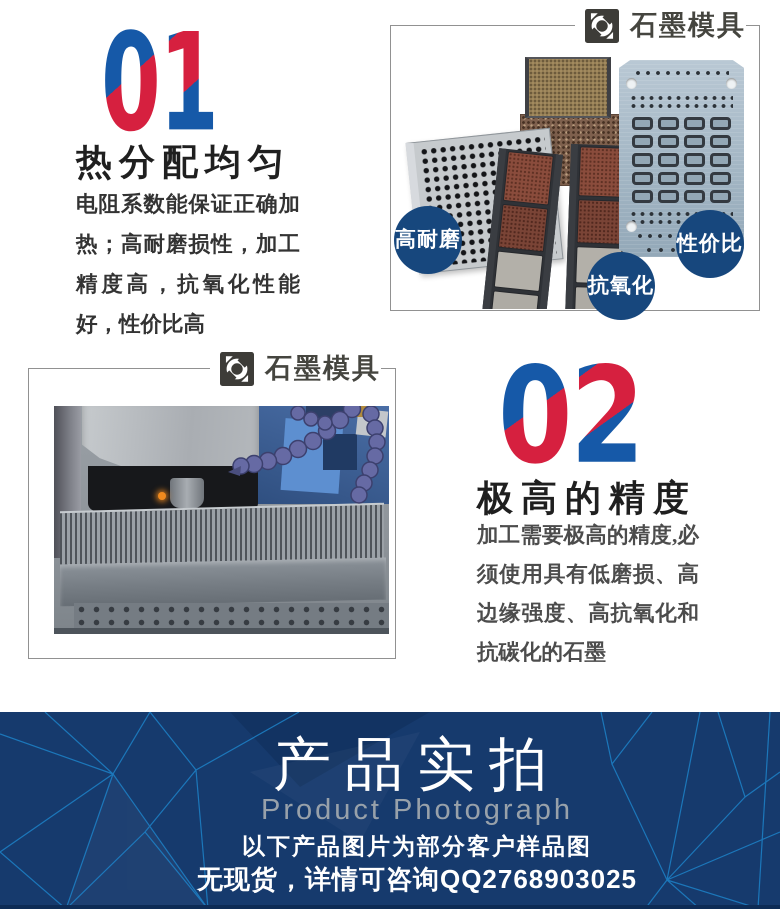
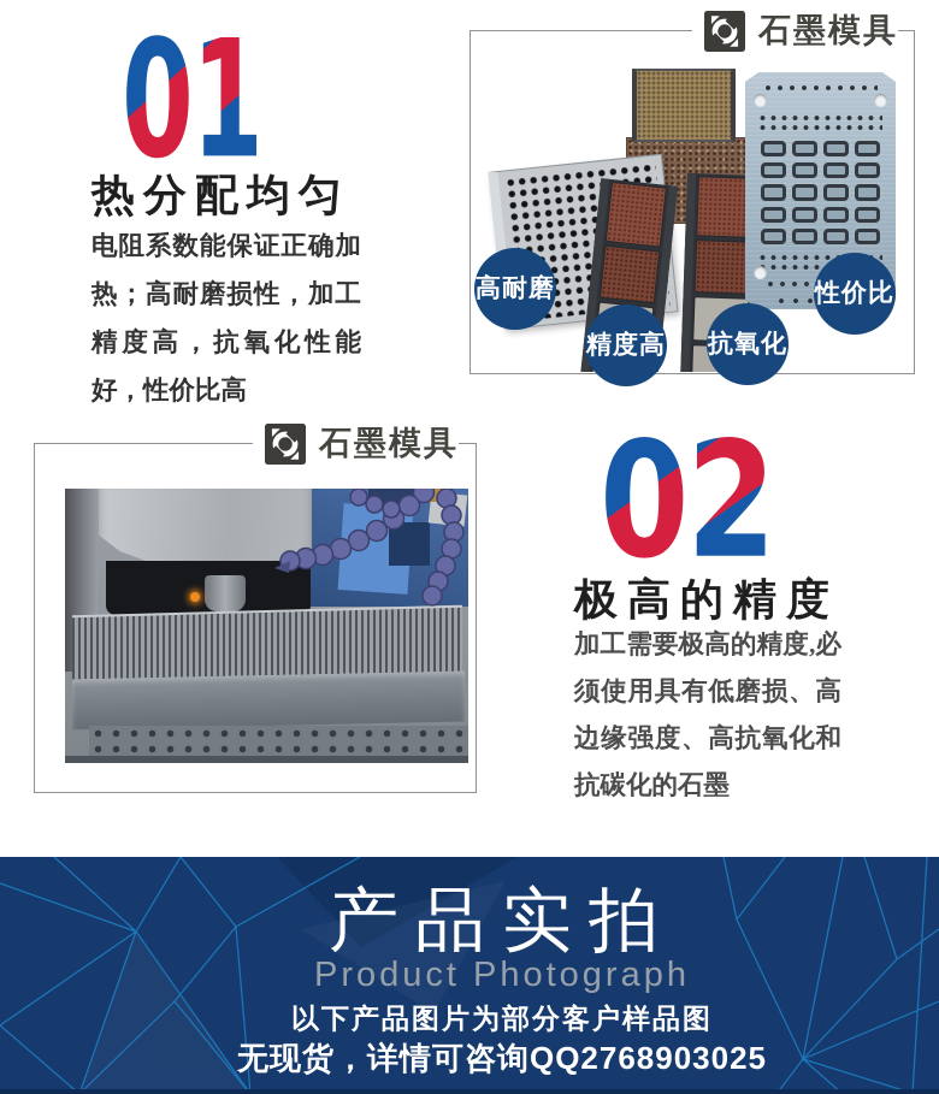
  01
  热分配均匀
  电阻系数能保证正确加热；高耐磨损性，加工精度高，抗氧化性能好，性价比高
  石墨模具
  高耐磨
+ 精度高
  抗氧化
  性价比
  石墨模具
  02
  极高的精度
  加工需要极高的精度,必须使用具有低磨损、高边缘强度、高抗氧化和抗碳化的石墨
  产品实拍
  Product Photograph
  以下产品图片为部分客户样品图
  无现货，详情可咨询QQ2768903025
